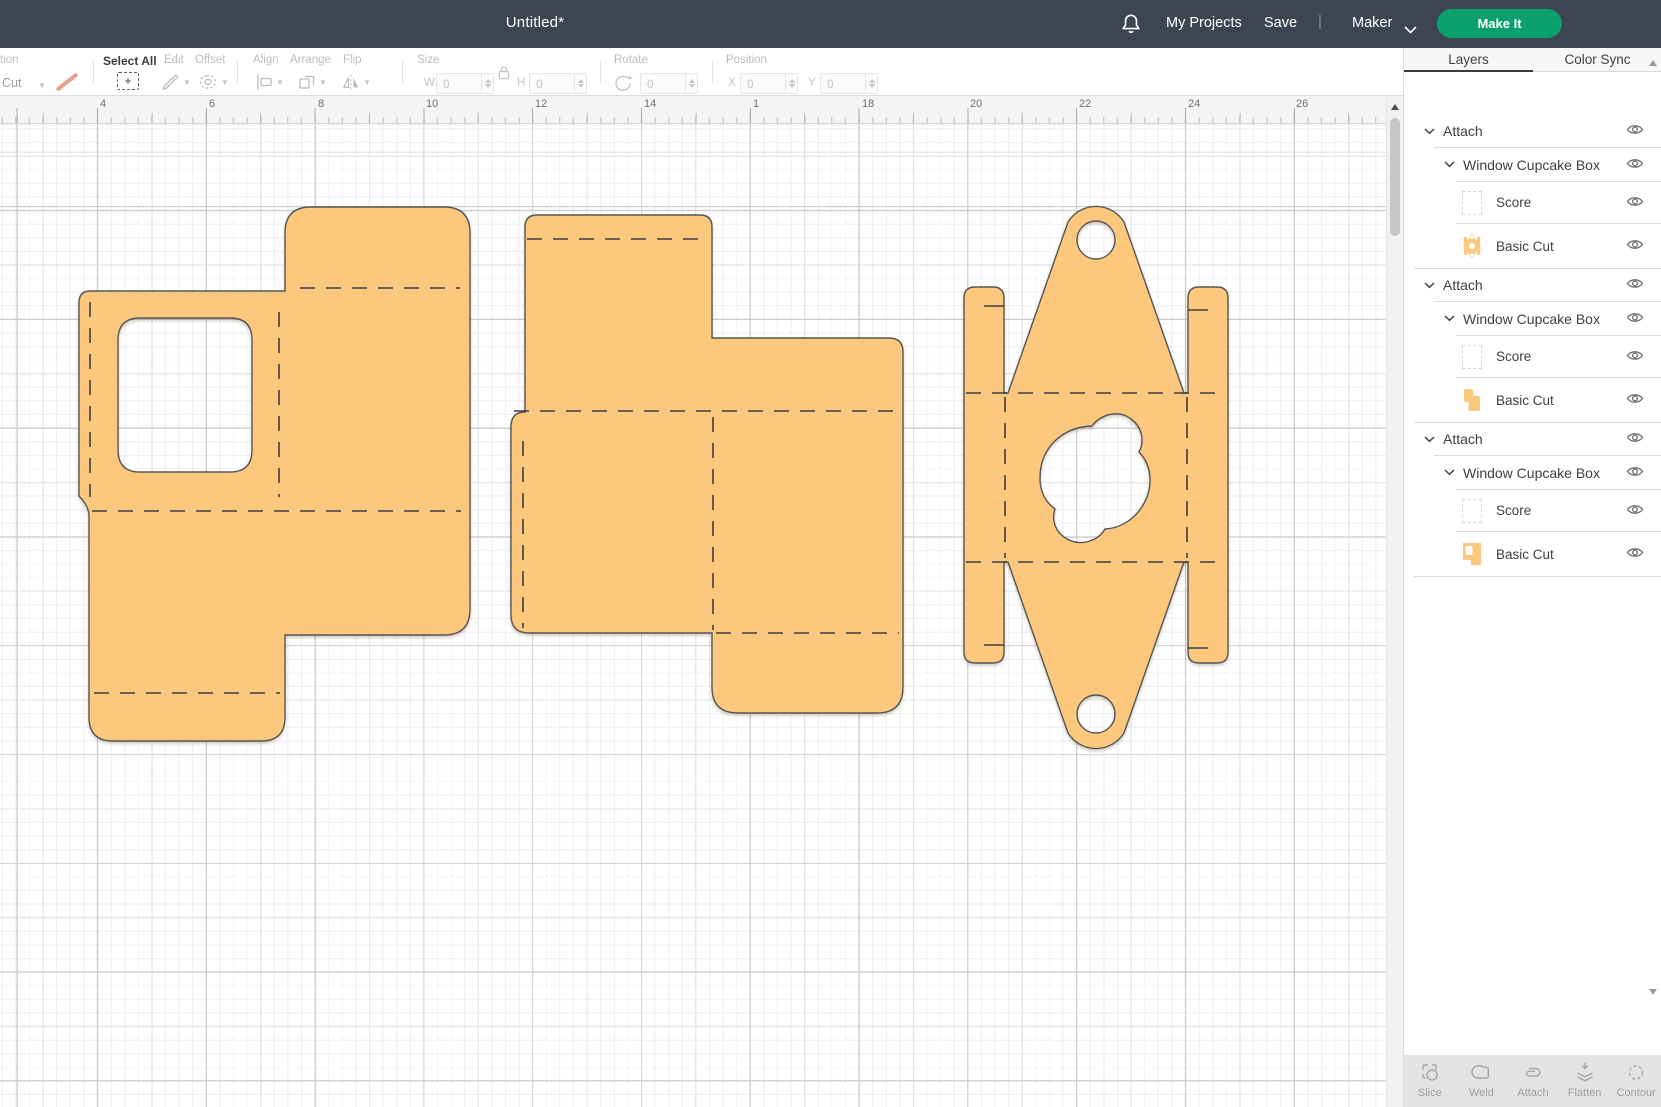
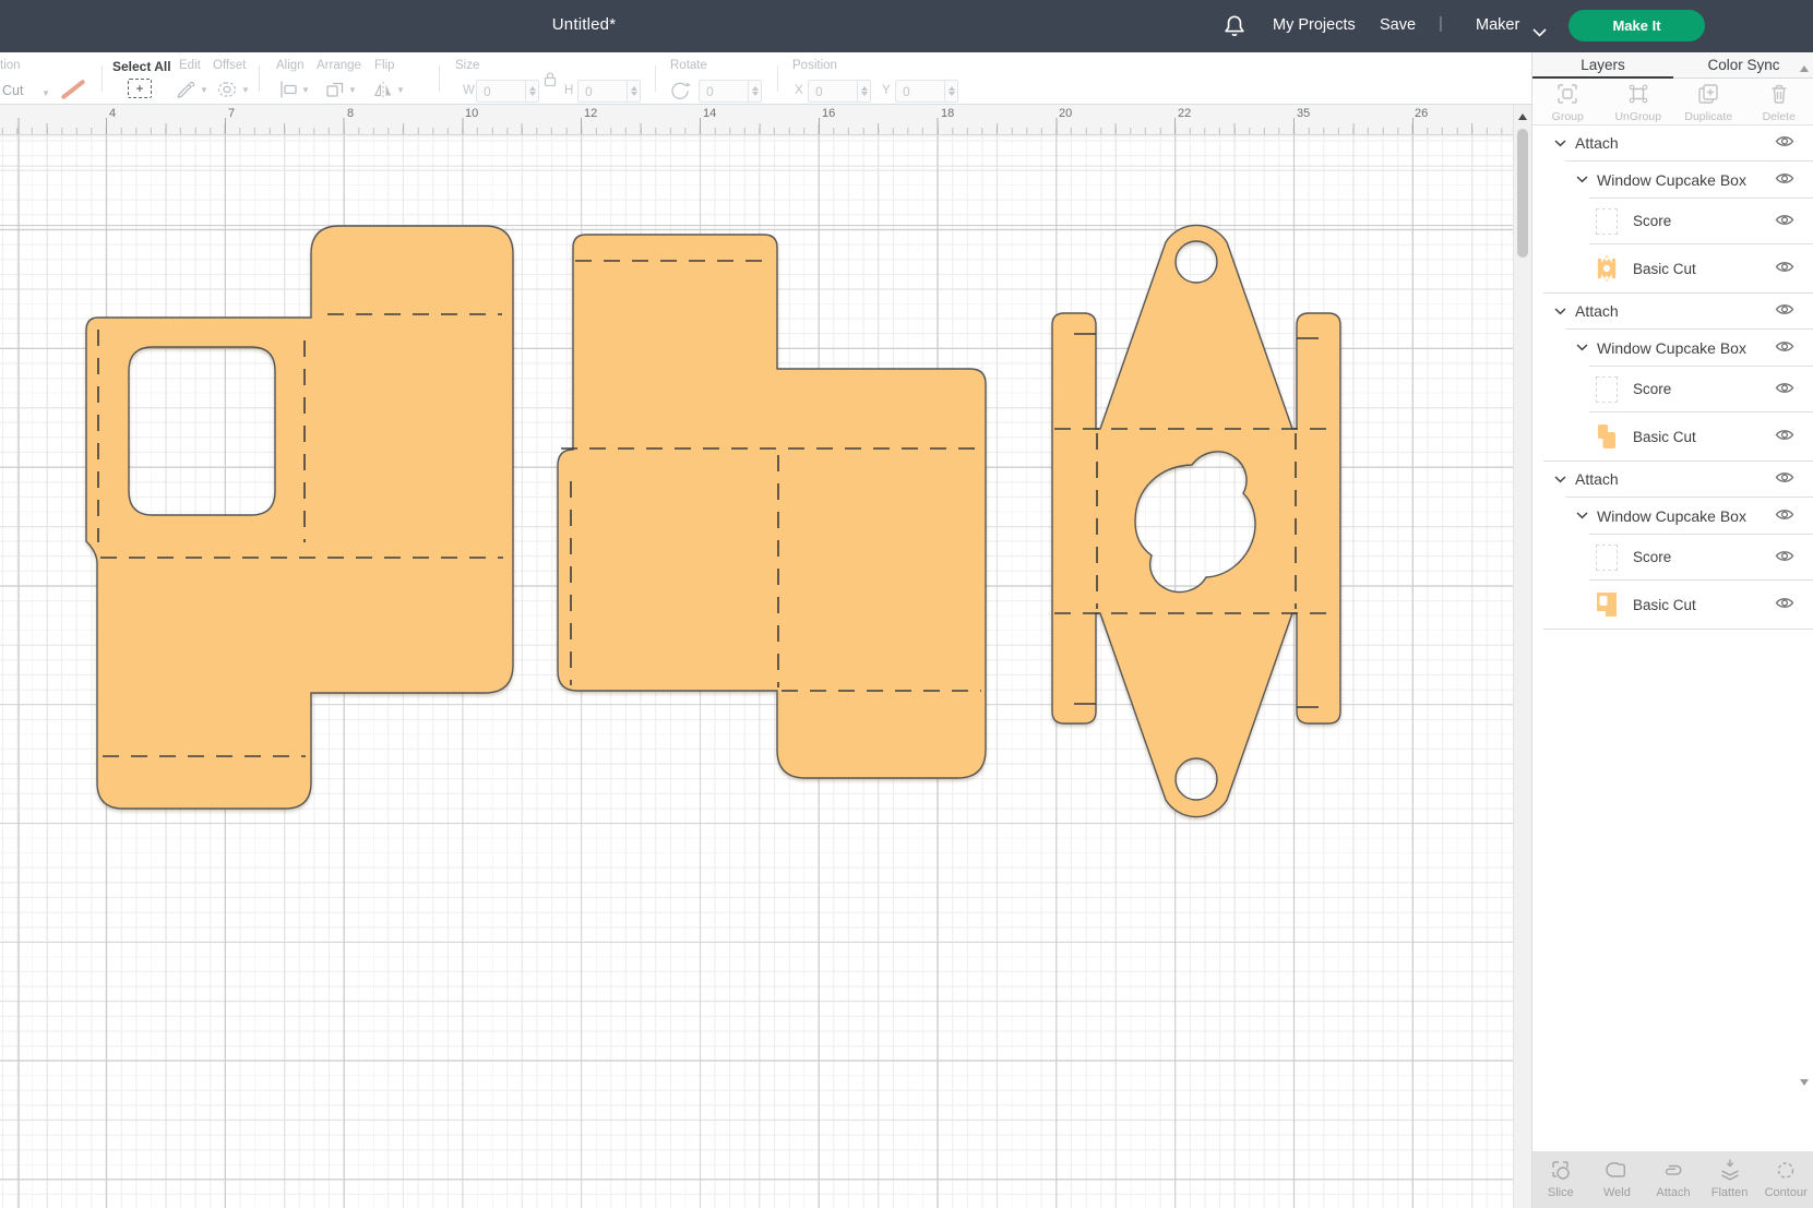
  Untitled*
  My Projects
  Save
  |
  Maker
  Make It
  tion
  Cut
  ▼
  Select All
  +
  Edit
  ▼
  Offset
  ▼
  Align
  ▼
  Arrange
  ▼
  Flip
  ▼
  Size
  W
  0
  H
  0
  Rotate
  0
  Position
  X
  0
  Y
  0
  4
- 6
+ 7
  8
  10
  12
  14
- 1
+ 16
  18
  20
  22
- 24
+ 35
  26
  Layers
  Color Sync
+ Group
+ UnGroup
+ Duplicate
+ Delete
  Attach
  Window Cupcake Box
  Score
  Basic Cut
  Attach
  Window Cupcake Box
  Score
  Basic Cut
  Attach
  Window Cupcake Box
  Score
  Basic Cut
  Slice
  Weld
  Attach
  Flatten
  Contour
